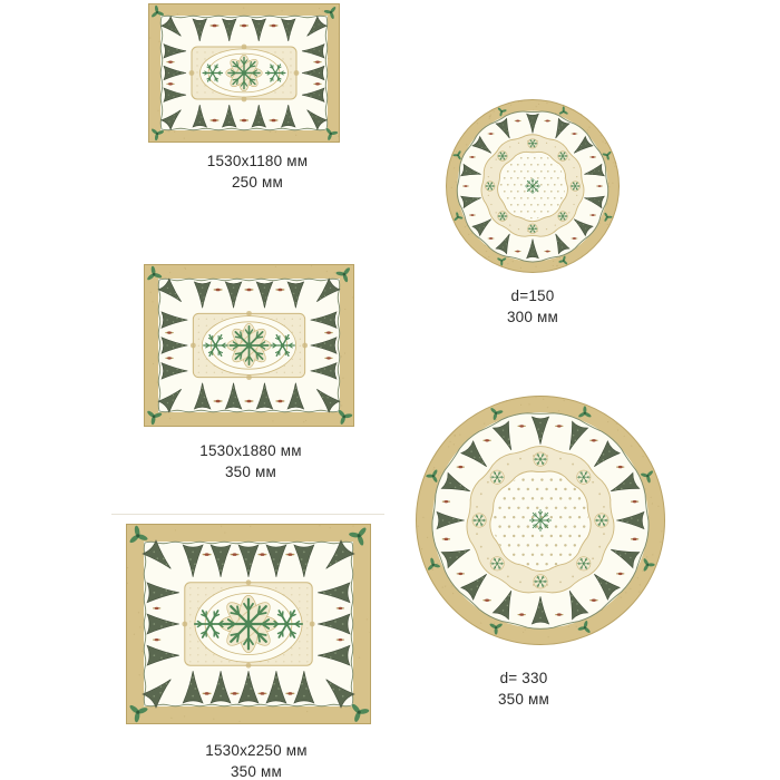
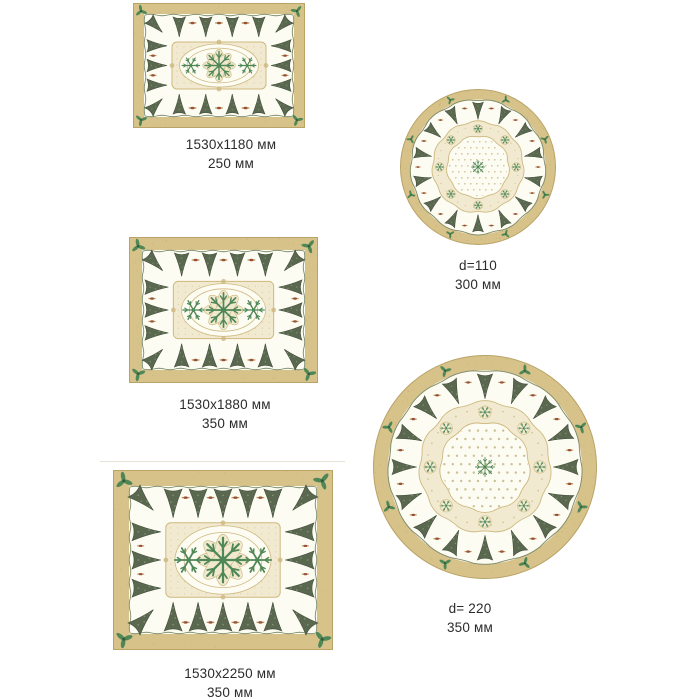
  1530x1180 мм
  250 мм
- d=150
+ d=110
  300 мм
  1530x1880 мм
  350 мм
- d= 330
+ d= 220
  350 мм
  1530x2250 мм
  350 мм
